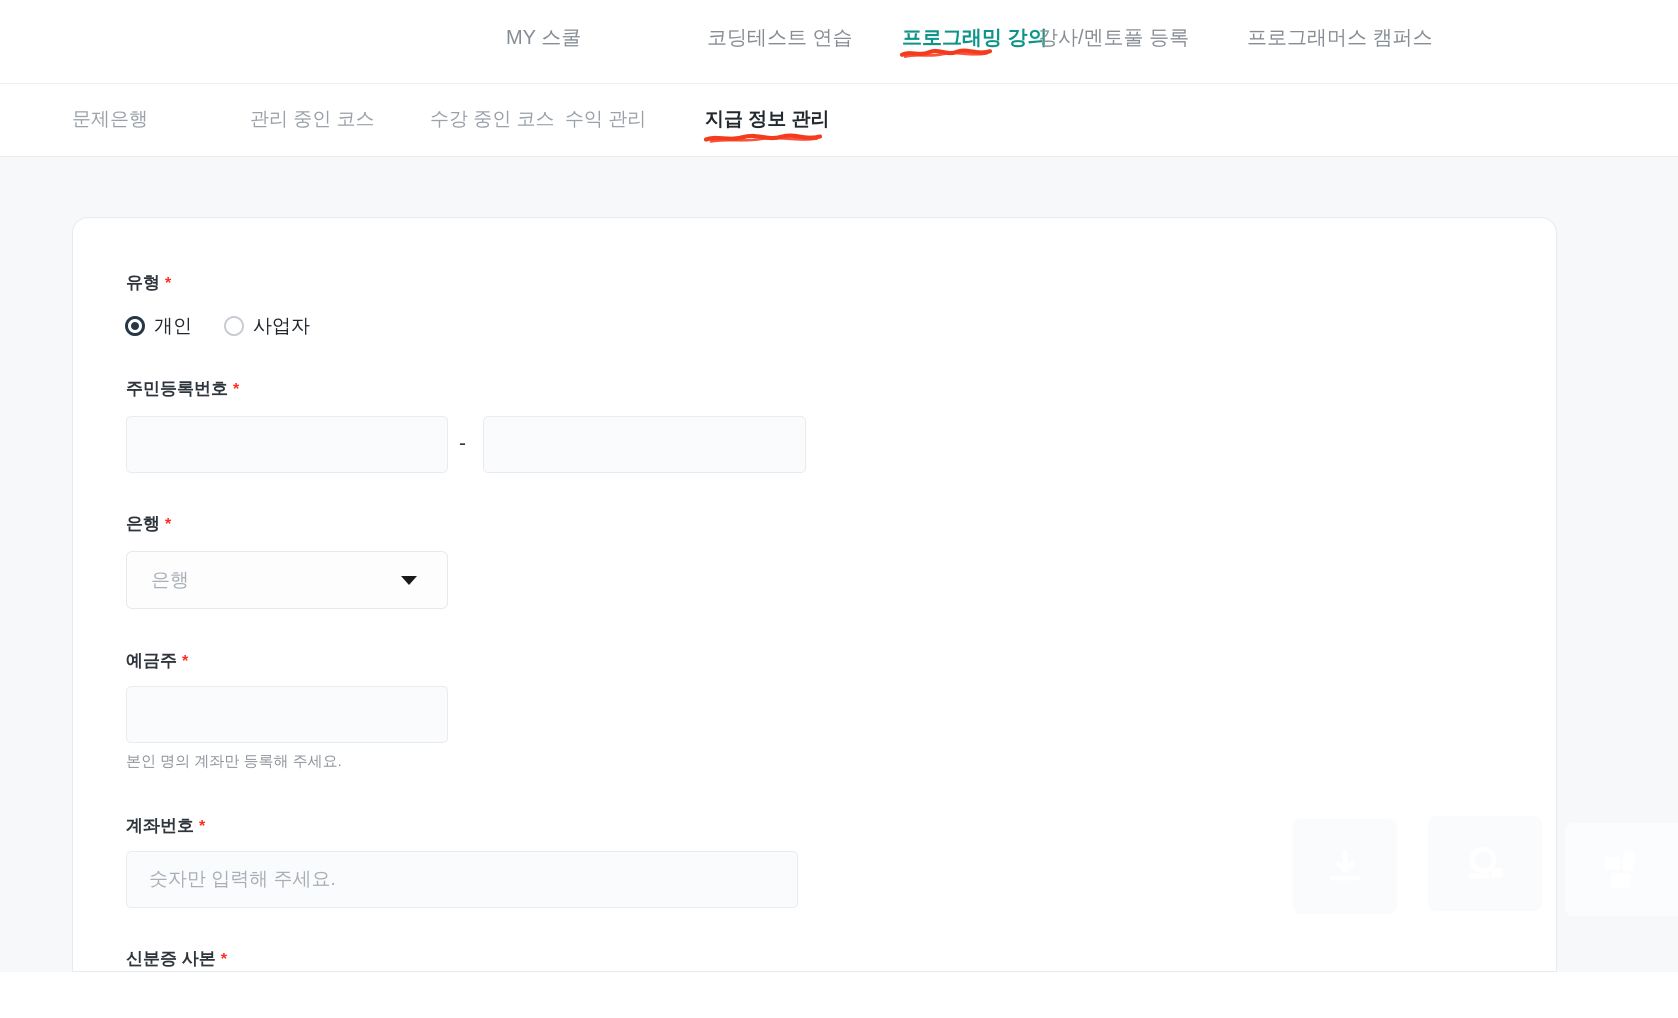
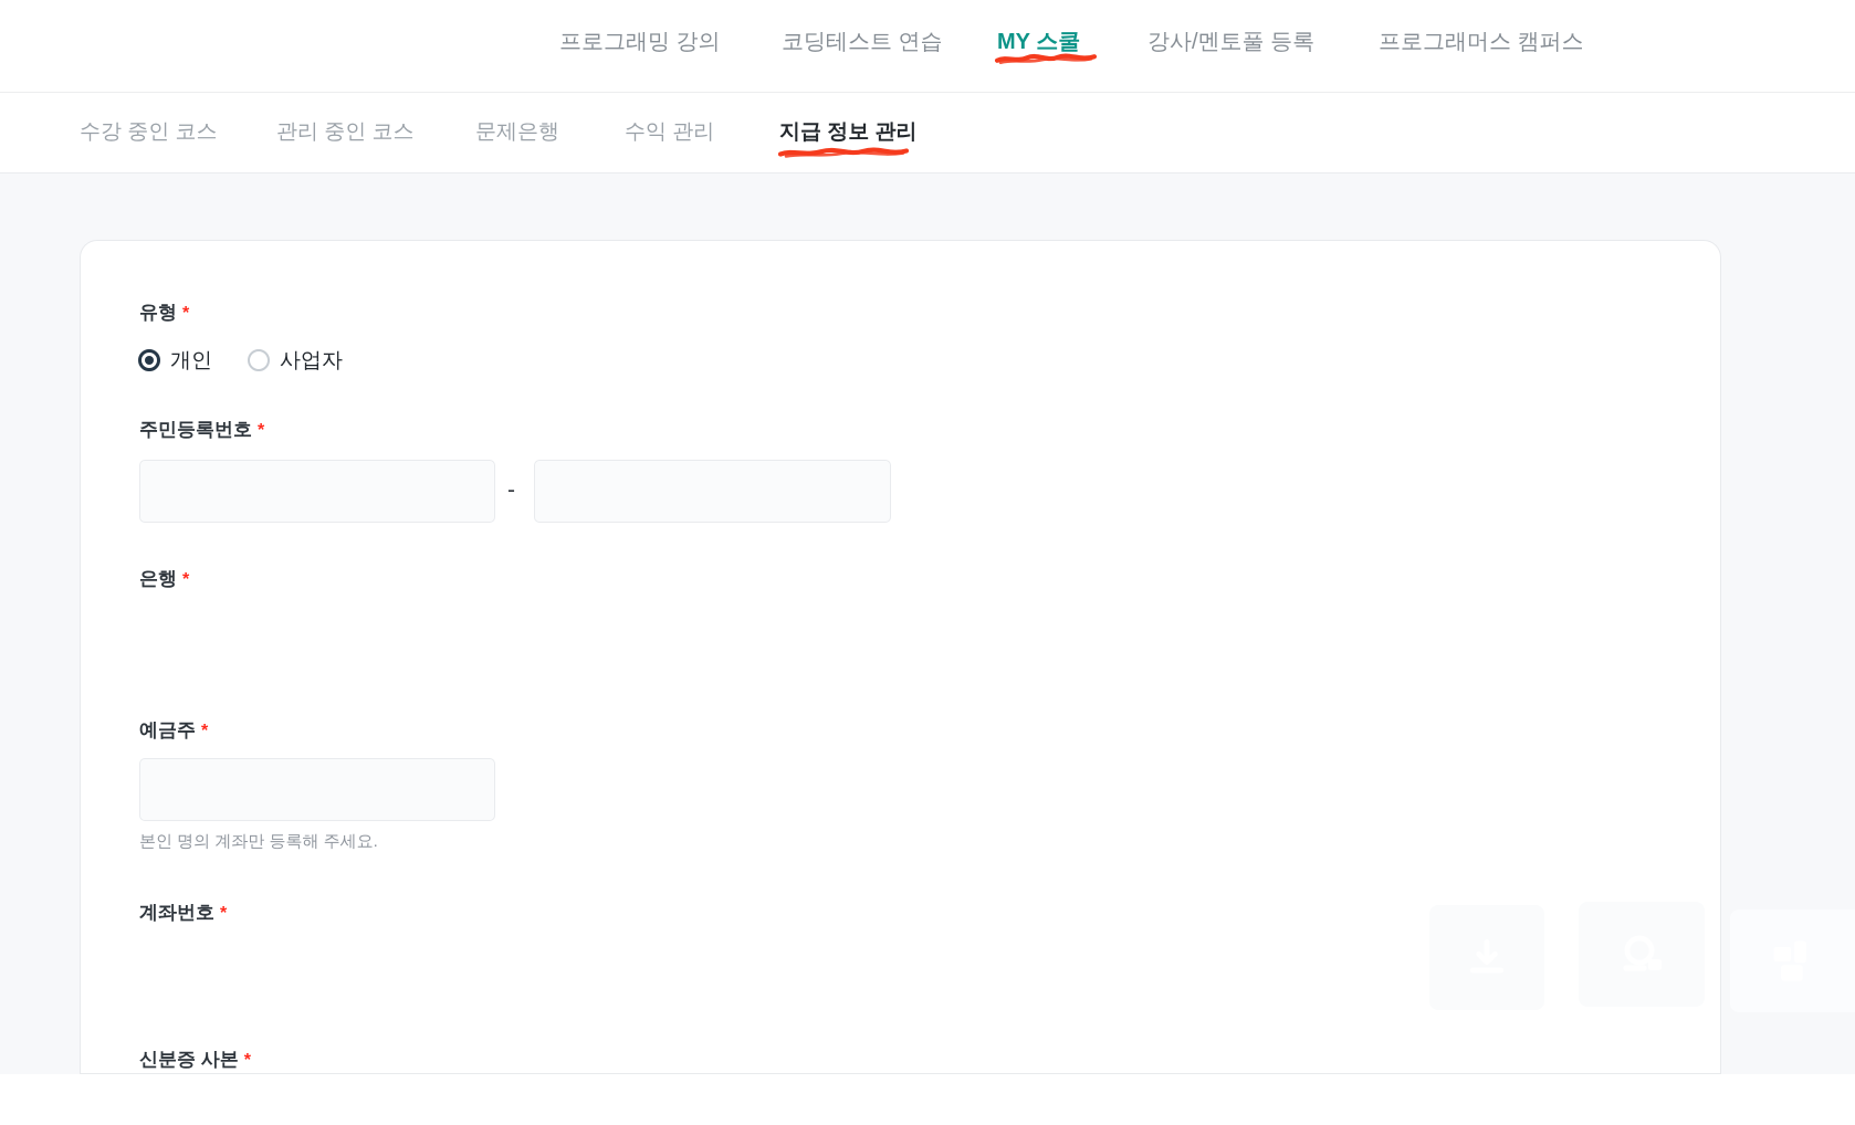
- MY 스쿨
+ 프로그래밍 강의
  코딩테스트 연습
- 프로그래밍 강의
+ MY 스쿨
  강사/멘토풀 등록
  프로그래머스 캠퍼스
- 문제은행
+ 수강 중인 코스
  관리 중인 코스
- 수강 중인 코스
+ 문제은행
  수익 관리
  지급 정보 관리
  유형 *
  개인
  사업자
  주민등록번호 *
  -
  은행 *
- 은행
  예금주 *
  본인 명의 계좌만 등록해 주세요.
  계좌번호 *
- 숫자만 입력해 주세요.
  신분증 사본 *
